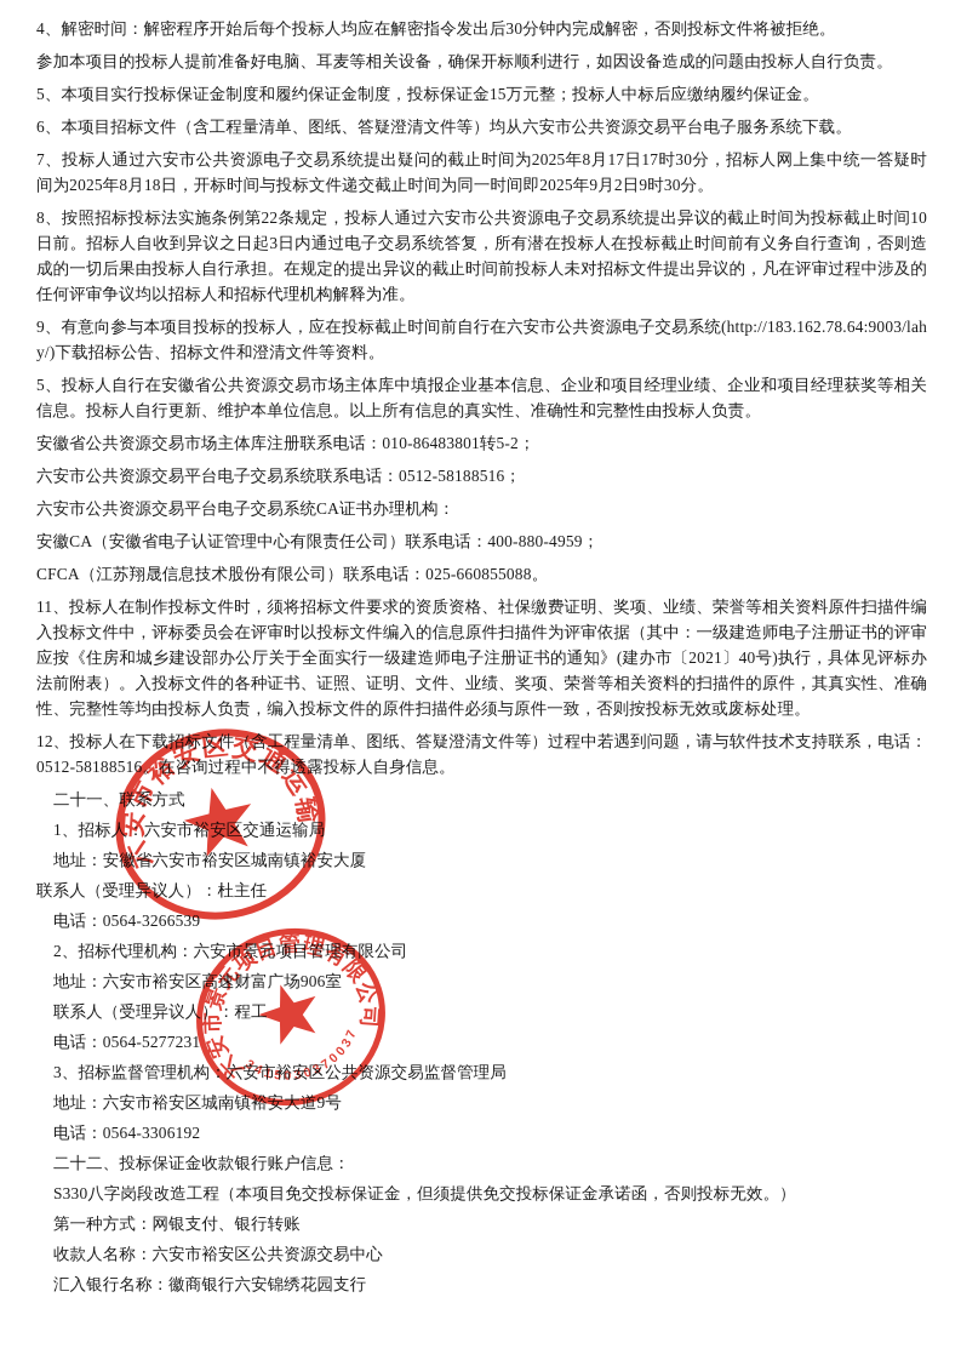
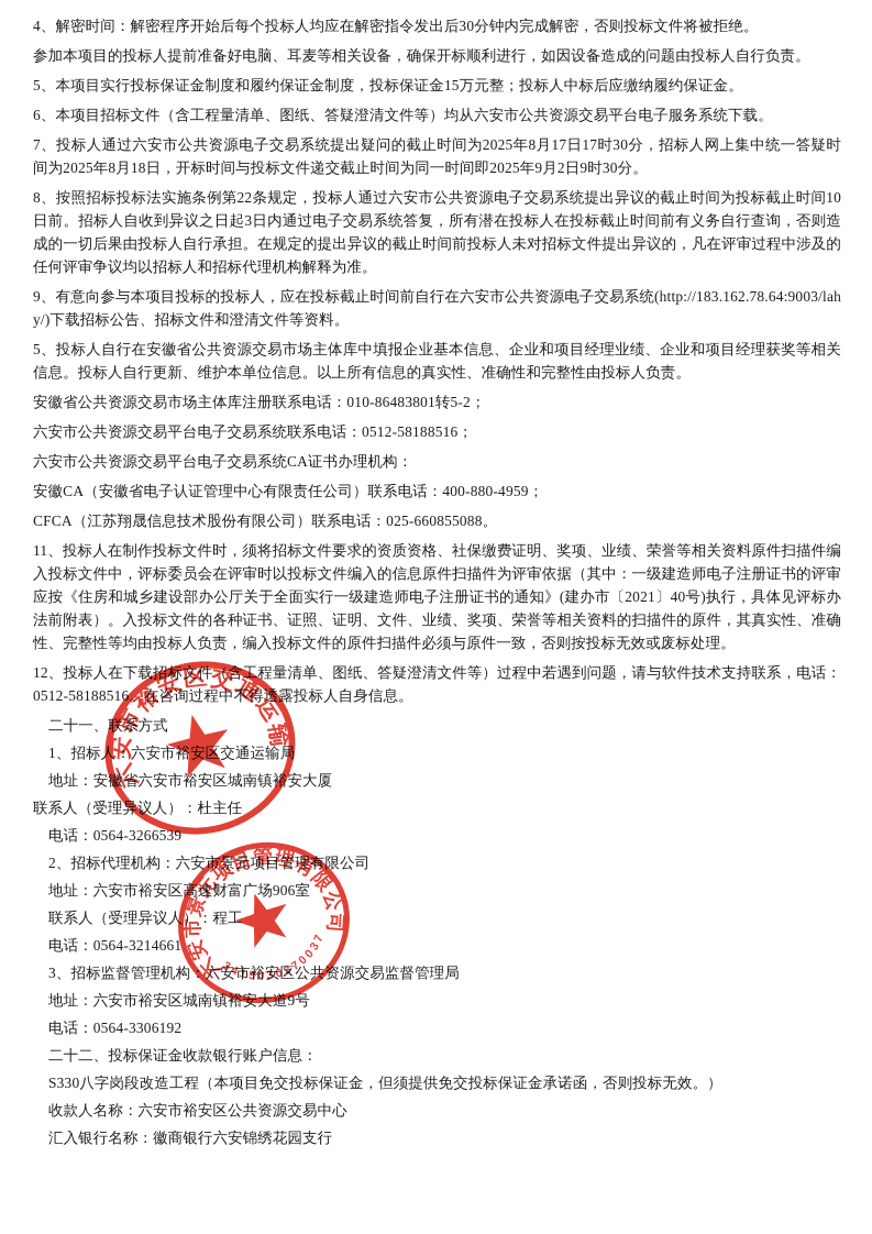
  4、解密时间：解密程序开始后每个投标人均应在解密指令发出后30分钟内完成解密，否则投标文件将被拒绝。
  参加本项目的投标人提前准备好电脑、耳麦等相关设备，确保开标顺利进行，如因设备造成的问题由投标人自行负责。
  5、本项目实行投标保证金制度和履约保证金制度，投标保证金15万元整；投标人中标后应缴纳履约保证金。
  6、本项目招标文件（含工程量清单、图纸、答疑澄清文件等）均从六安市公共资源交易平台电子服务系统下载。
  7、投标人通过六安市公共资源电子交易系统提出疑问的截止时间为2025年8月17日17时30分，招标人网上集中统一答疑时间为2025年8月18日，开标时间与投标文件递交截止时间为同一时间即2025年9月2日9时30分。
  8、按照招标投标法实施条例第22条规定，投标人通过六安市公共资源电子交易系统提出异议的截止时间为投标截止时间10日前。招标人自收到异议之日起3日内通过电子交易系统答复，所有潜在投标人在投标截止时间前有义务自行查询，否则造成的一切后果由投标人自行承担。在规定的提出异议的截止时间前投标人未对招标文件提出异议的，凡在评审过程中涉及的任何评审争议均以招标人和招标代理机构解释为准。
  9、有意向参与本项目投标的投标人，应在投标截止时间前自行在六安市公共资源电子交易系统(http://183.162.78.64:9003/lahy/)下载招标公告、招标文件和澄清文件等资料。
  5、投标人自行在安徽省公共资源交易市场主体库中填报企业基本信息、企业和项目经理业绩、企业和项目经理获奖等相关信息。投标人自行更新、维护本单位信息。以上所有信息的真实性、准确性和完整性由投标人负责。
  安徽省公共资源交易市场主体库注册联系电话：010-86483801转5-2；
  六安市公共资源交易平台电子交易系统联系电话：0512-58188516；
  六安市公共资源交易平台电子交易系统CA证书办理机构：
  安徽CA（安徽省电子认证管理中心有限责任公司）联系电话：400-880-4959；
  CFCA（江苏翔晟信息技术股份有限公司）联系电话：025-660855088。
  11、投标人在制作投标文件时，须将招标文件要求的资质资格、社保缴费证明、奖项、业绩、荣誉等相关资料原件扫描件编入投标文件中，评标委员会在评审时以投标文件编入的信息原件扫描件为评审依据（其中：一级建造师电子注册证书的评审应按《住房和城乡建设部办公厅关于全面实行一级建造师电子注册证书的通知》(建办市〔2021〕40号)执行，具体见评标办法前附表）。入投标文件的各种证书、证照、证明、文件、业绩、奖项、荣誉等相关资料的扫描件的原件，其真实性、准确性、完整性等均由投标人负责，编入投标文件的原件扫描件必须与原件一致，否则按投标无效或废标处理。
  12、投标人在下载文件（程量清单、图纸、答疑澄清文件等）过程中若遇到问题，请与软件技术支持联系，电话：0512-58188516。在咨询过程中不得露投标人自身信息。
  二十一、系方式
  1、招标：六安市裕交通运输局
  地址：安省六安市裕安区城南镇安大厦
  联系人（受理议人）：杜主任
  电话：0564-3266539
  2、招标代理机构：六安景元项目管理限公司
  地址：六安市裕安区速财富广场906室
  联系人（受理异议人）：程工
- 电话：0564-5277231
+ 电话：0564-3214661
  3、招标监督管理机构六安市裕安区公共资源交易监督管理局
  地址：六安市裕安区城南镇裕9号
  电话：0564-3306192
  二十二、投标保证金收款银行账户信息：
  S330八字岗段改造工程（本项目免交投标保证金，但须提供免交投标保证金承诺函，否则投标无效。）
- 第一种方式：网银支付、银行转账
  收款人名称：六安市裕安区公共资源交易中心
  汇入银行名称：徽商银行六安锦绣花园支行
